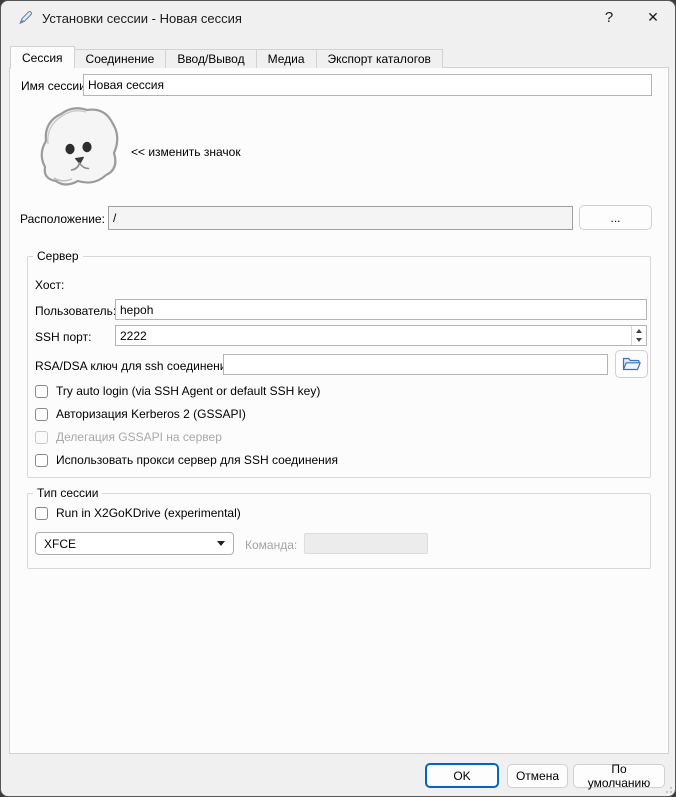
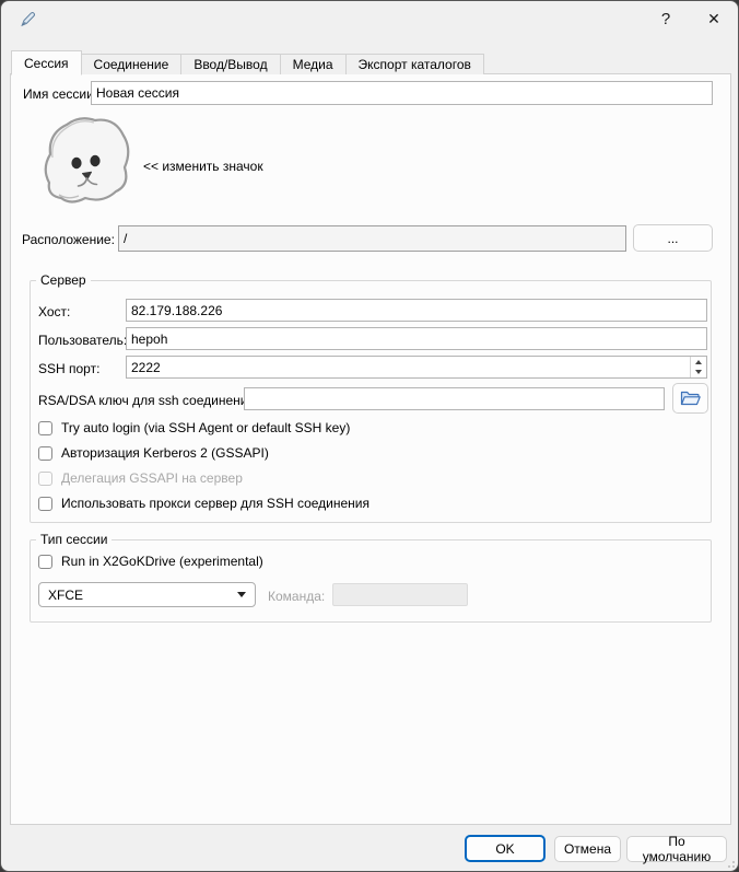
- Установки сессии - Новая сессия
  ?
  ✕
  Сессия
  Соединение
  Ввод/Вывод
  Медиа
  Экспорт каталогов
  Имя сесси
  Новая сессия
  << изменить значок
  Расположение:
  /
  ...
  Сервер
  Хост:
+ 82.179.188.226
  Пользователь
  hepoh
  SSH порт:
  2222
  RSA/DSA ключ для ssh соединен
  Try auto login (via SSH Agent or default SSH key)
  Авторизация Kerberos 2 (GSSAPI)
  Делегация GSSAPI на сервер
  Использовать прокси сервер для SSH соединения
  Тип сессии
  Run in X2GoKDrive (experimental)
  XFCE
  Команда:
  OK
  Отмена
  По умолчанию
